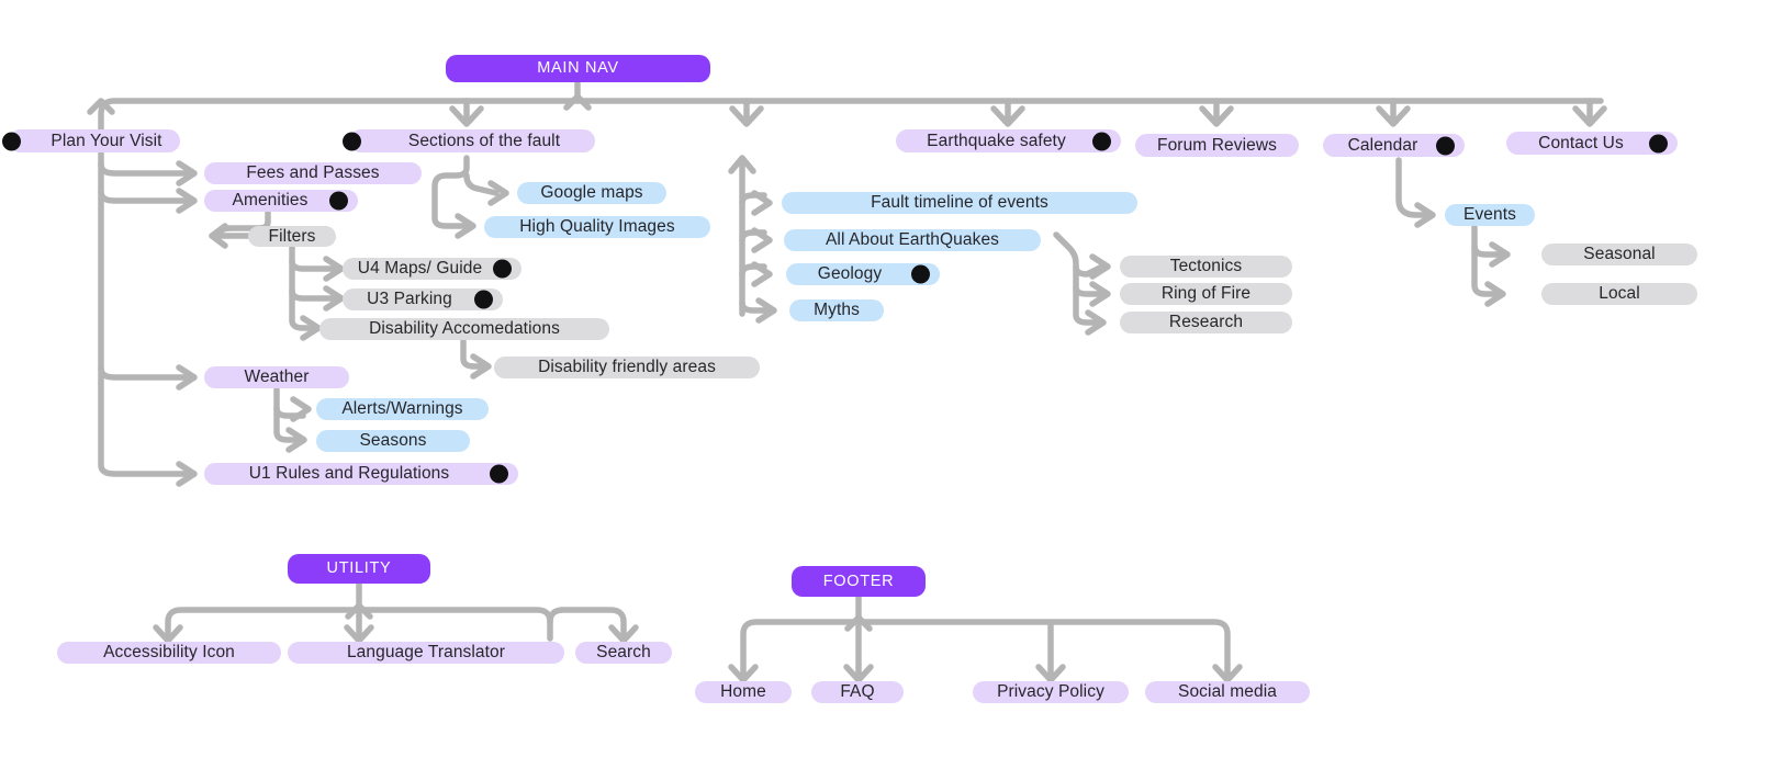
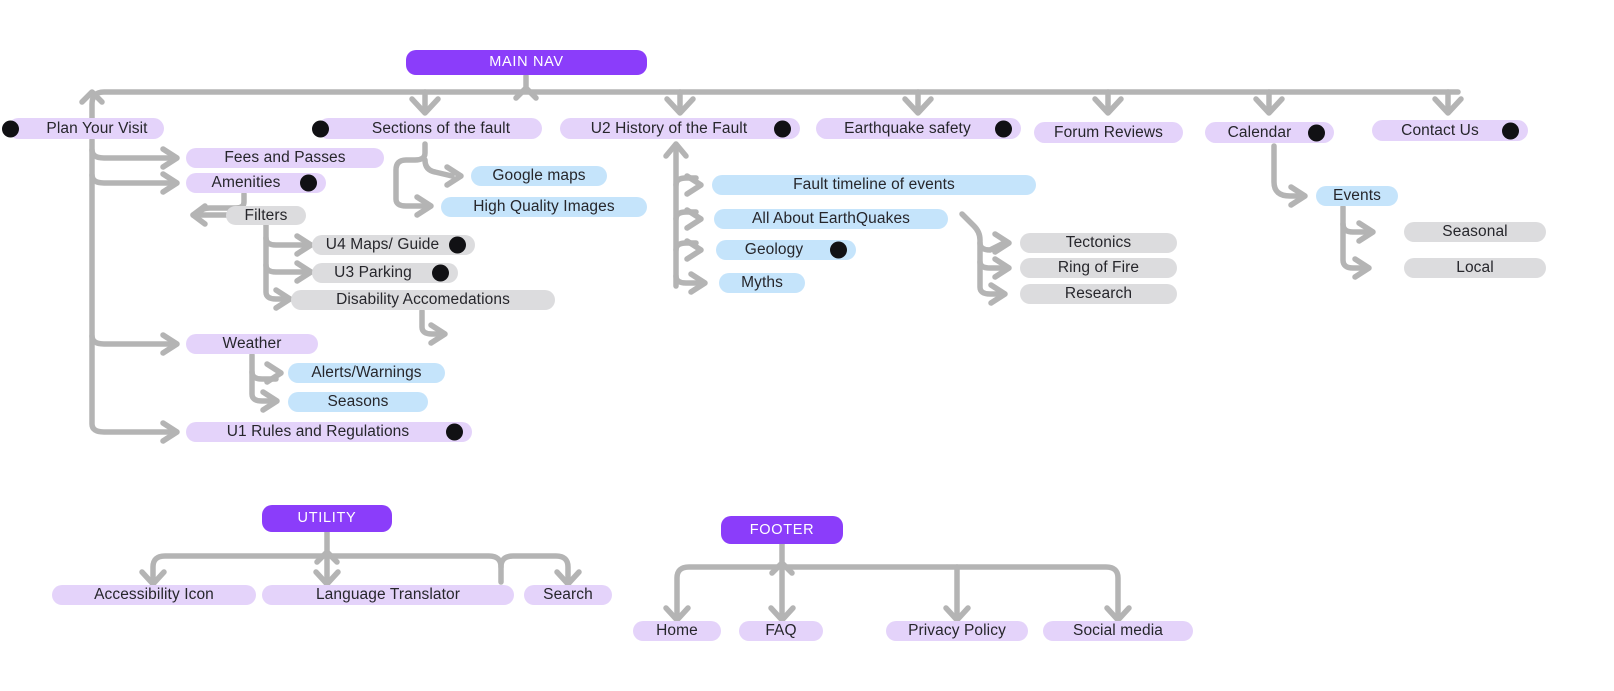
  MAIN NAV
  UTILITY
  FOOTER
  Plan Your Visit
  Sections of the fault
+ U2 History of the Fault
  Earthquake safety
  Forum Reviews
  Calendar
  Contact Us
  Fees and Passes
  Amenities
  Weather
  U1 Rules and Regulations
  Filters
  U4 Maps/ Guide
  U3 Parking
  Disability Accomedations
- Disability friendly areas
  Alerts/Warnings
  Seasons
  Google maps
  High Quality Images
  Fault timeline of events
  All About EarthQuakes
  Geology
  Myths
  Tectonics
  Ring of Fire
  Research
  Events
  Seasonal
  Local
  Accessibility Icon
  Language Translator
  Search
  Home
  FAQ
  Privacy Policy
  Social media
